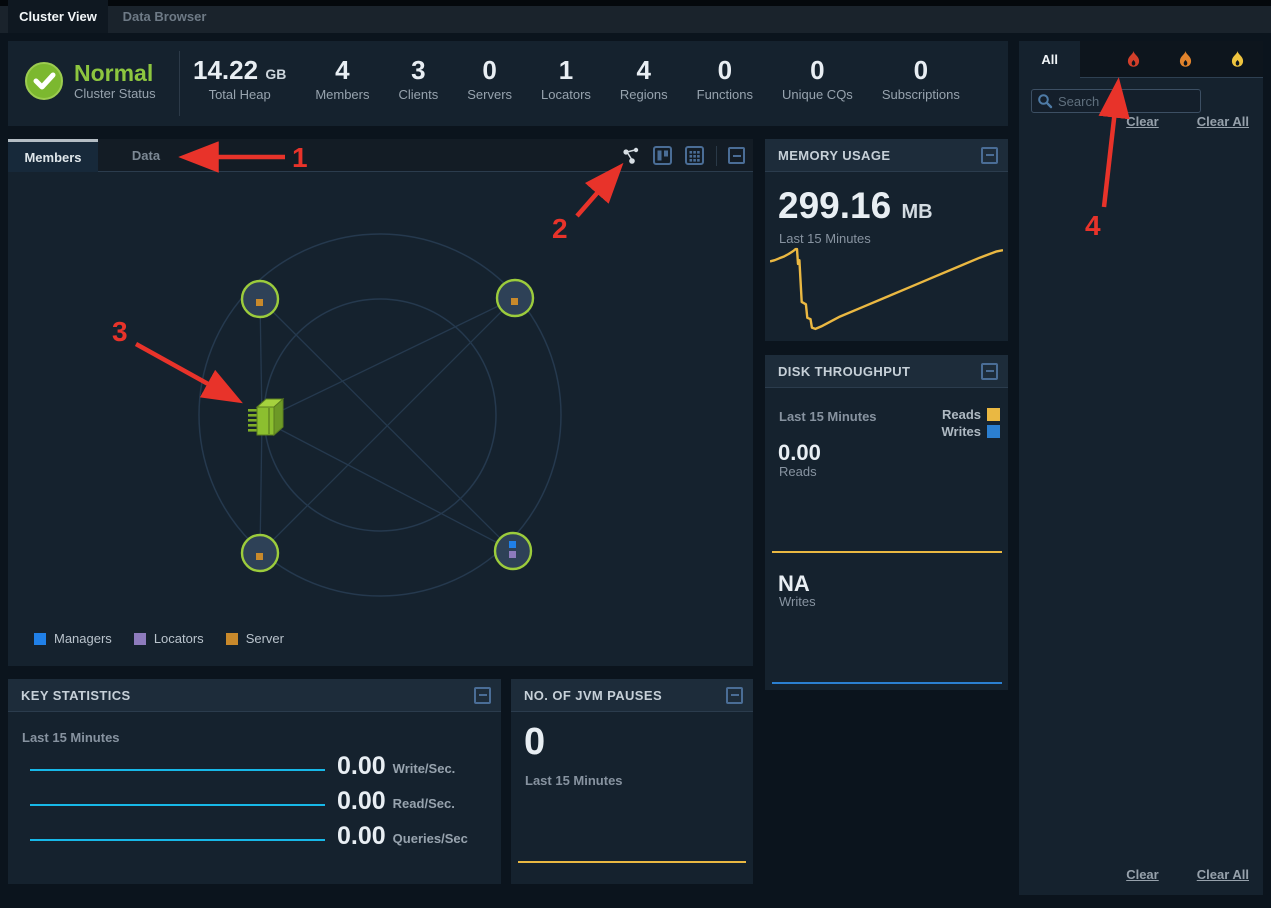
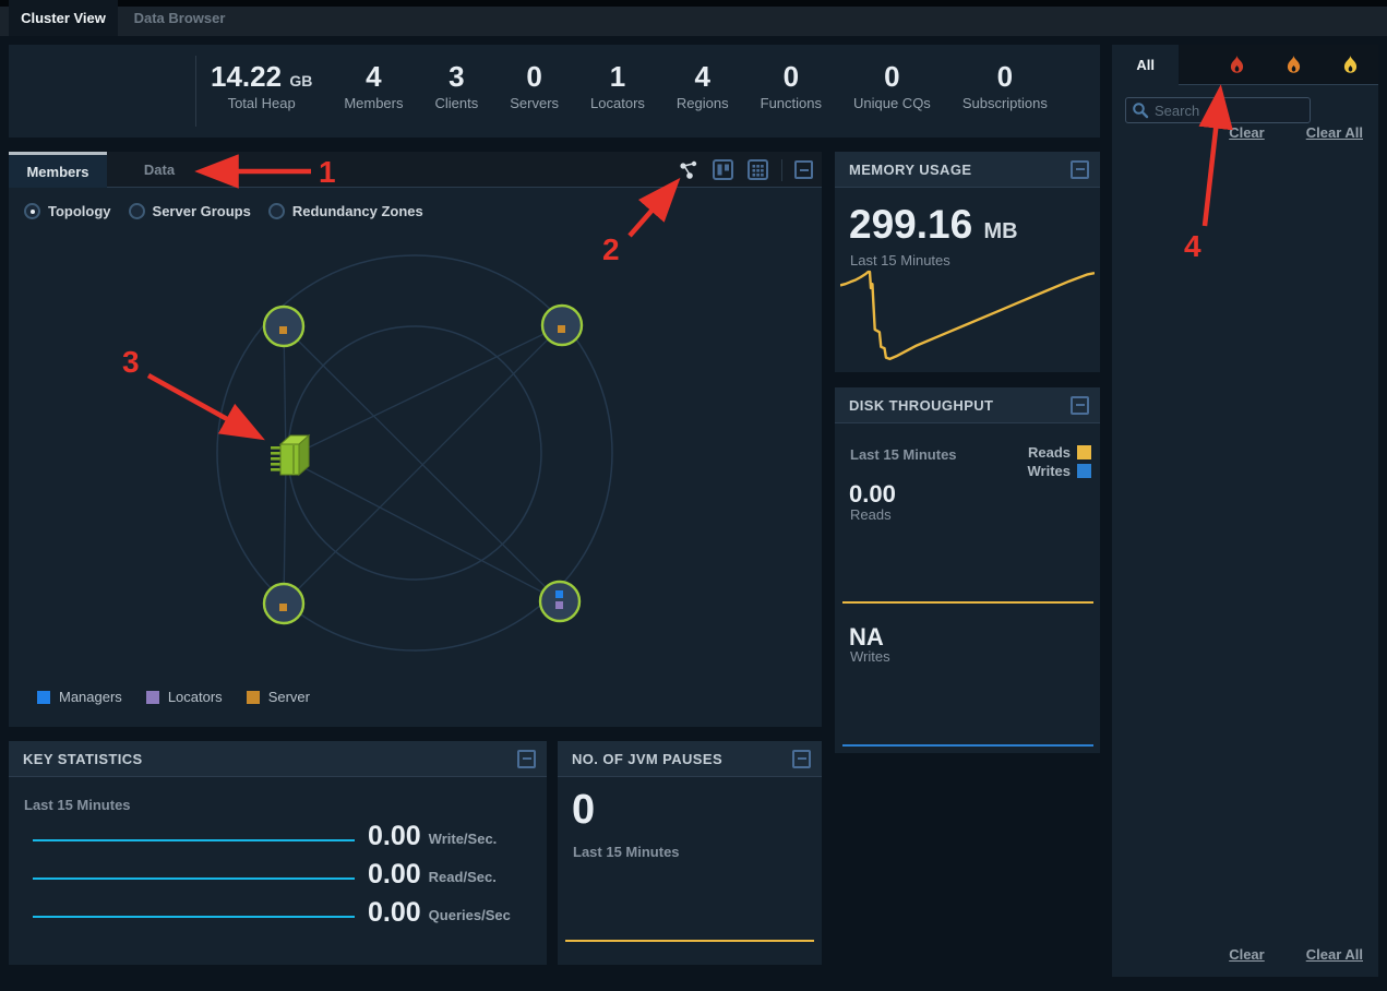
  Cluster View
  Data Browser
- Normal
- Cluster Status
  14.22 GB
  Total Heap
  4
  Members
  3
  Clients
  0
  Servers
  1
  Locators
  4
  Regions
  0
  Functions
  0
  Unique CQs
  0
  Subscriptions
  Members
  Data
+ Topology
+ Server Groups
+ Redundancy Zones
  Managers
  Locators
  Server
  MEMORY USAGE
  299.16 MB
  Last 15 Minutes
  DISK THROUGHPUT
  Last 15 Minutes
  Reads
  Writes
  0.00
  Reads
  NA
  Writes
  KEY STATISTICS
  Last 15 Minutes
  0.00
  Write/Sec.
  0.00
  Read/Sec.
  0.00
  Queries/Sec
  NO. OF JVM PAUSES
  0
  Last 15 Minutes
  All
  Search
  Clear
  Clear All
  Clear
  Clear All
  1
  2
  3
  4
